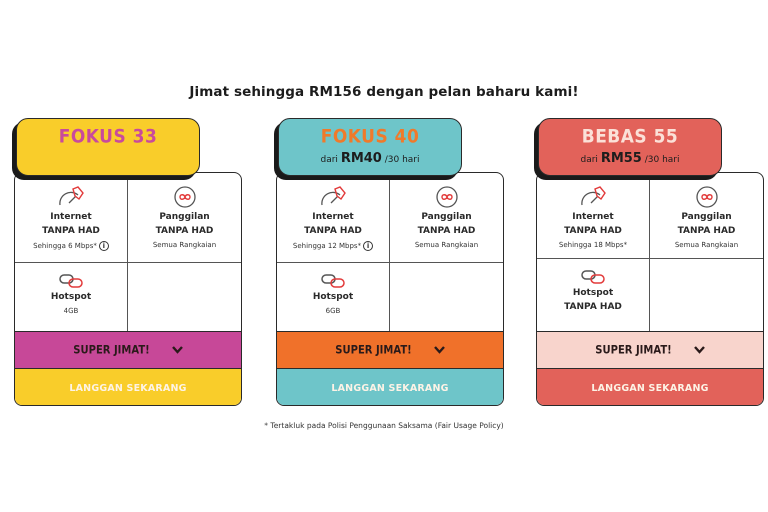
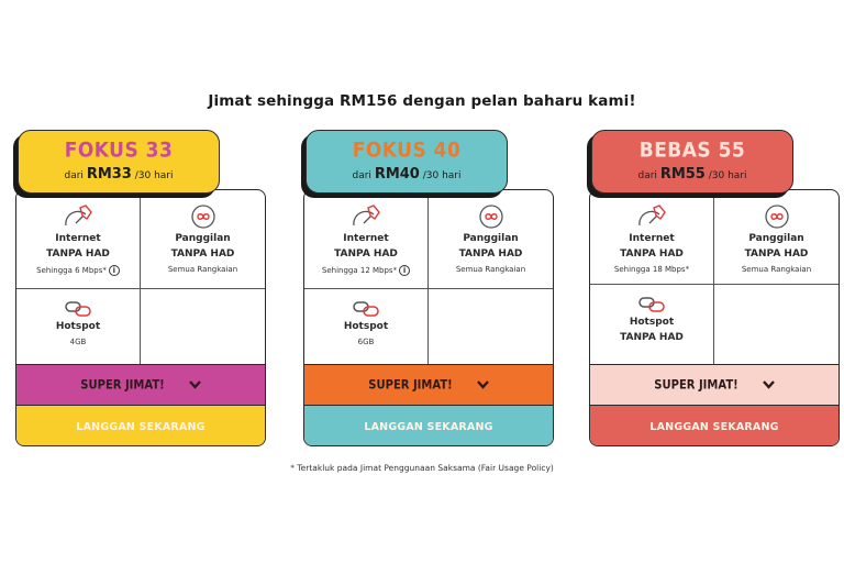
  Jimat sehingga RM156 dengan pelan baharu kami!
  FOKUS 33
+ dari RM33 /30 hari
  Internet
  TANPA HAD
  Sehingga 6 Mbps* i
  Panggilan
  TANPA HAD
  Semua Rangkaian
  Hotspot
  4GB
  SUPER JIMAT!
  LANGGAN SEKARANG
  FOKUS 40
  dari RM40 /30 hari
  Internet
  TANPA HAD
  Sehingga 12 Mbps* i
  Panggilan
  TANPA HAD
  Semua Rangkaian
  Hotspot
  6GB
  SUPER JIMAT!
  LANGGAN SEKARANG
  BEBAS 55
  dari RM55 /30 hari
  Internet
  TANPA HAD
  Sehingga 18 Mbps*
  Panggilan
  TANPA HAD
  Semua Rangkaian
  Hotspot
  TANPA HAD
  SUPER JIMAT!
  LANGGAN SEKARANG
- * Tertakluk pada Polisi Penggunaan Saksama (Fair Usage Policy)
+ * Tertakluk pada Jimat Penggunaan Saksama (Fair Usage Policy)
